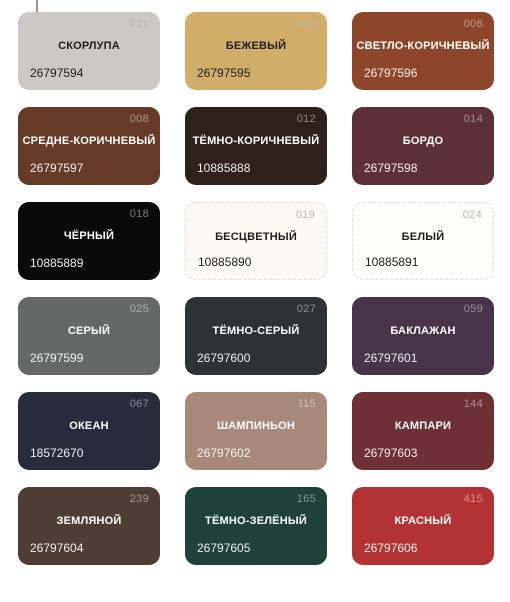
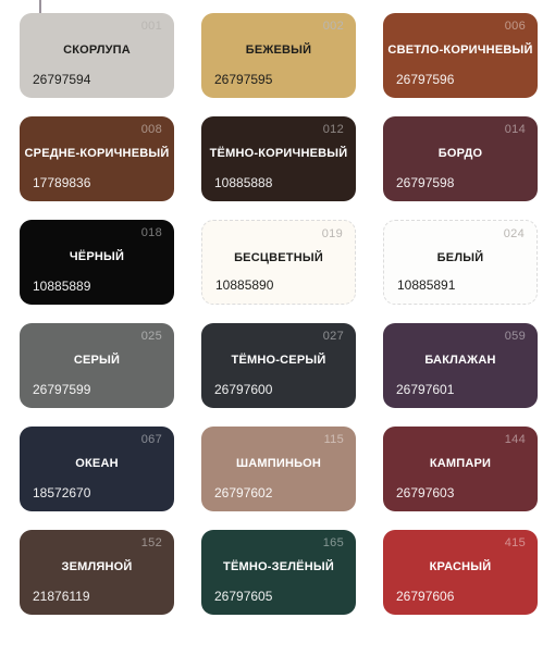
  СКОРЛУПА
  26797594
  002
  БЕЖЕВЫЙ
  26797595
  006
  СВЕТЛО-КОРИЧНЕВЫЙ
  26797596
  008
  СРЕДНЕ-КОРИЧНЕВЫЙ
- 26797597
+ 17789836
  012
  ТЁМНО-КОРИЧНЕВЫЙ
  10885888
  014
  БОРДО
  26797598
  018
  ЧЁРНЫЙ
  10885889
  019
  БЕСЦВЕТНЫЙ
  10885890
  024
  БЕЛЫЙ
  10885891
  025
  СЕРЫЙ
  26797599
  027
  ТЁМНО-СЕРЫЙ
  26797600
  059
  БАКЛАЖАН
  26797601
  067
  ОКЕАН
  18572670
  115
  ШАМПИНЬОН
  26797602
  144
  КАМПАРИ
  26797603
- 239
+ 152
  ЗЕМЛЯНОЙ
- 26797604
+ 21876119
  165
  ТЁМНО-ЗЕЛЁНЫЙ
  26797605
  415
  КРАСНЫЙ
  26797606
